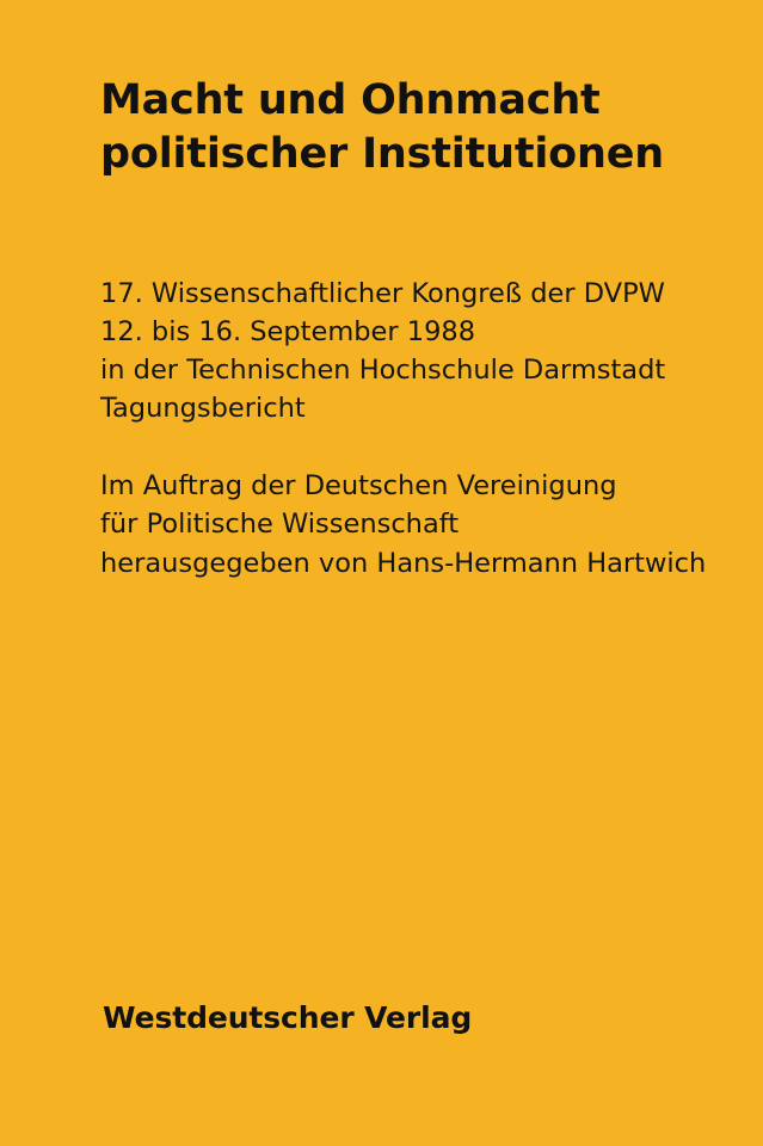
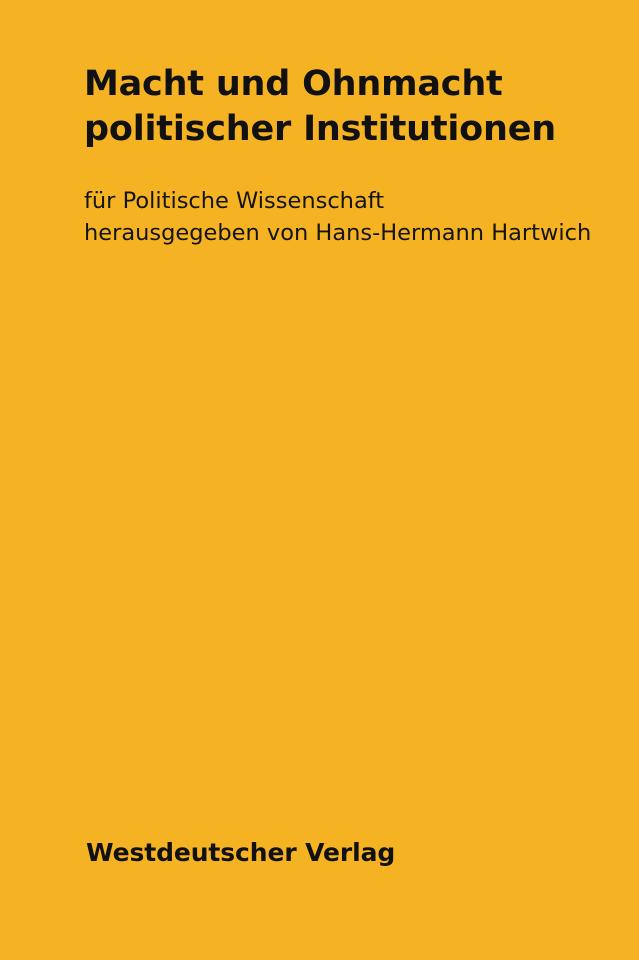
  Macht und Ohnmacht
  politischer Institutionen
- 17. Wissenschaftlicher Kongreß der DVPW
- 12. bis 16. September 1988
- in der Technischen Hochschule Darmstadt
- Tagungsbericht
- Im Auftrag der Deutschen Vereinigung
  für Politische Wissenschaft
  herausgegeben von Hans-Hermann Hartwich
  Westdeutscher Verlag
